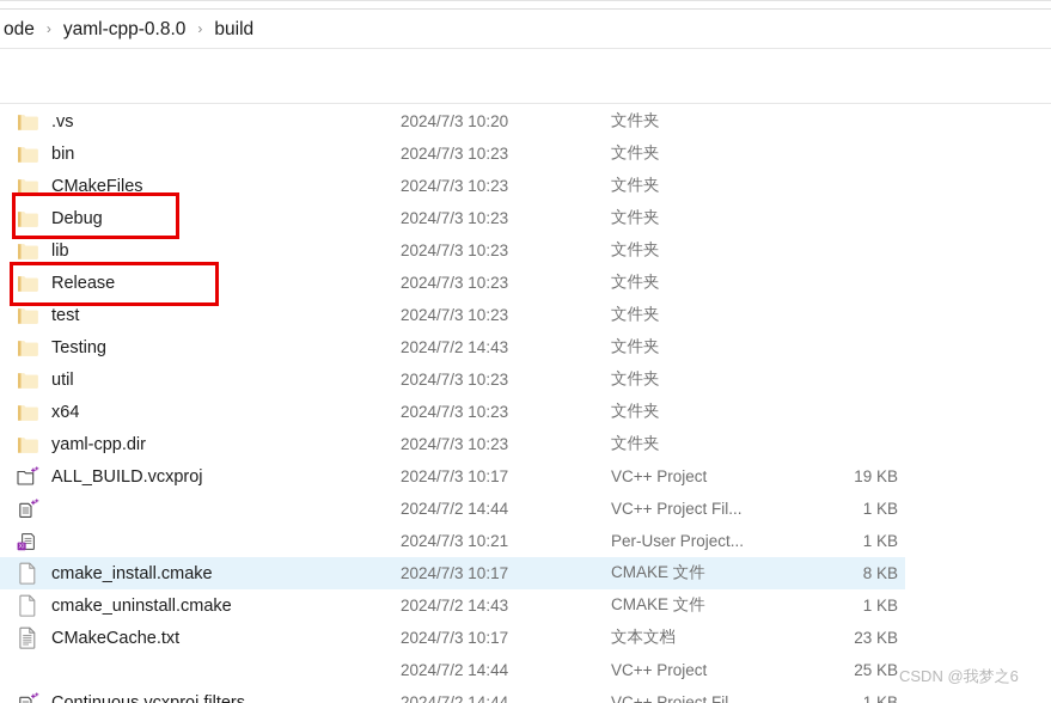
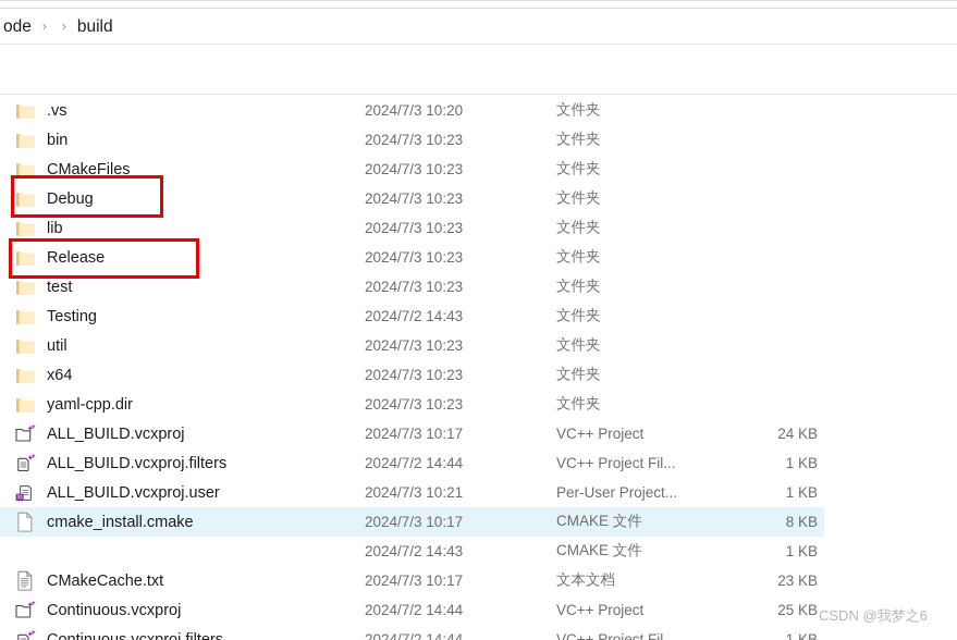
  ode
  ›
- yaml-cpp-0.8.0
  ›
  build
  .vs
  2024/7/3 10:20
  文件夹
  bin
  2024/7/3 10:23
  文件夹
  CMakeFiles
  2024/7/3 10:23
  文件夹
  Debug
  2024/7/3 10:23
  文件夹
  lib
  2024/7/3 10:23
  文件夹
  Release
  2024/7/3 10:23
  文件夹
  test
  2024/7/3 10:23
  文件夹
  Testing
  2024/7/2 14:43
  文件夹
  util
  2024/7/3 10:23
  文件夹
  x64
  2024/7/3 10:23
  文件夹
  yaml-cpp.dir
  2024/7/3 10:23
  文件夹
  ALL_BUILD.vcxproj
  2024/7/3 10:17
  VC++ Project
- 19 KB
+ 24 KB
+ ALL_BUILD.vcxproj.filters
  2024/7/2 14:44
  VC++ Project Fil...
  1 KB
+ ALL_BUILD.vcxproj.user
  2024/7/3 10:21
  Per-User Project...
  1 KB
  cmake_install.cmake
  2024/7/3 10:17
  CMAKE 文件
  8 KB
- cmake_uninstall.cmake
  2024/7/2 14:43
  CMAKE 文件
  1 KB
  CMakeCache.txt
  2024/7/3 10:17
  文本文档
  23 KB
+ Continuous.vcxproj
  2024/7/2 14:44
  VC++ Project
  25 KB
  CSDN @我梦之6
